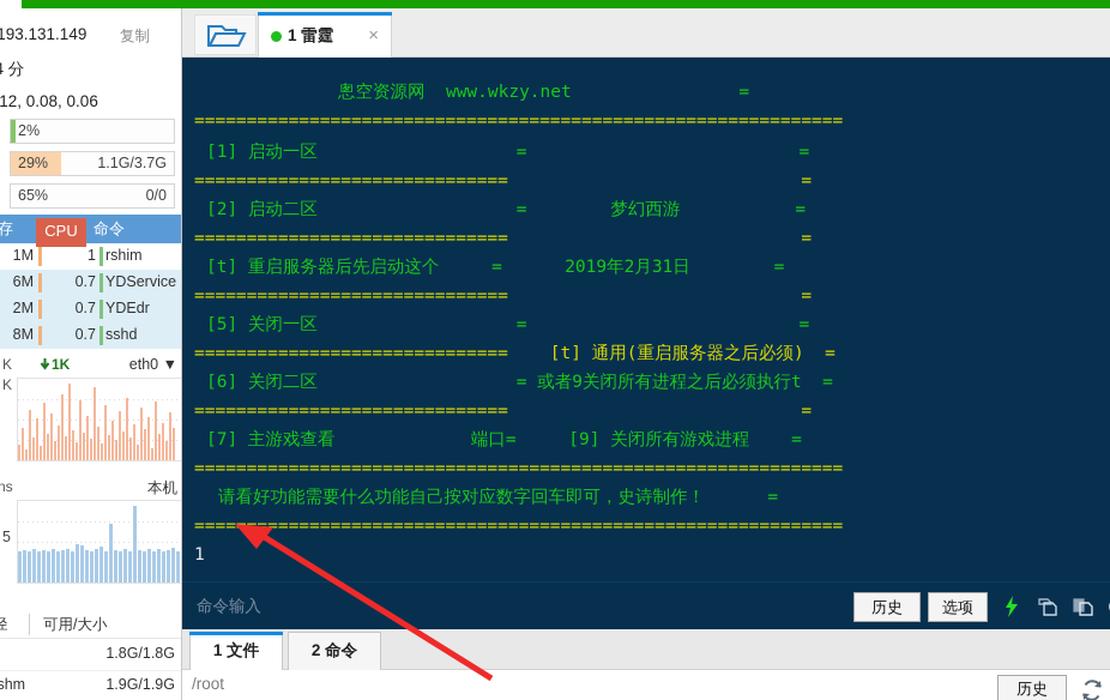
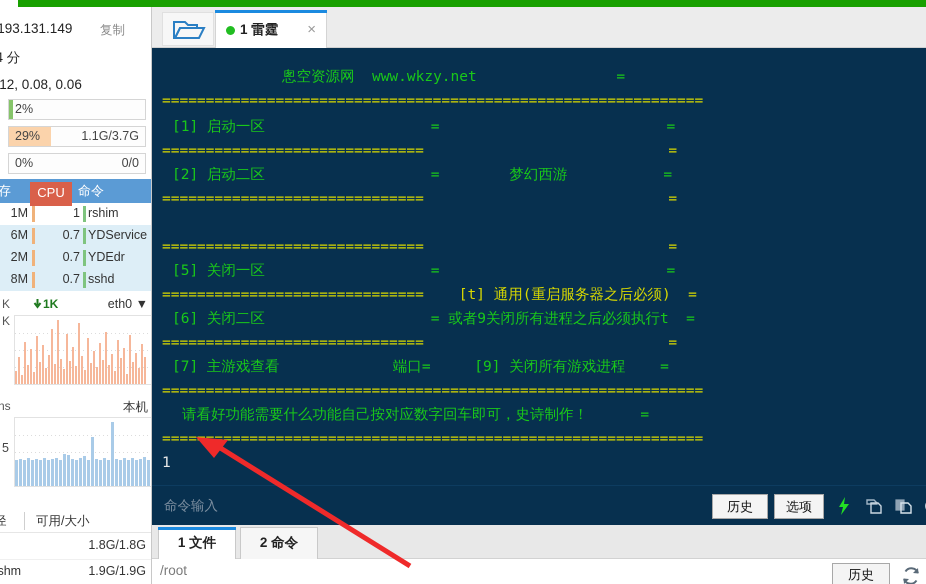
  193.131.149
  复制
  12, 0.08, 0.06
  2%
  29%
  1.1G/3.7G
- 65%
+ 0%
  0/0
  存
  CPU
  命令
  1M
  1
  rshim
  6M
  0.7
  YDService
  2M
  0.7
  YDEdr
  8M
  0.7
  sshd
  K
  K
  1K
  eth0 ▼
  ns
  本机
  5
  径
  可用/大小
  1.8G/1.8G
  shm
  1.9G/1.9G
  1 雷霆
  ×
  悤空资源网 www.wkzy.net =
  ==============================================================
  [1] 启动一区 = =
  ============================== =
  [2] 启动二区 = 梦幻西游 =
  ============================== =
- [t] 重启服务器后先启动这个 = 2019年2月31日 =
  ============================== =
  [5] 关闭一区 = =
  ============================== [t] 通用(重启服务器之后必须) =
  [6] 关闭二区 = 或者9关闭所有进程之后必须执行t =
  ============================== =
  [7] 主游戏查看 端口= [9] 关闭所有游戏进程 =
  ==============================================================
  请看好功能需要什么功能自己按对应数字回车即可，史诗制作！ =
  ============================================================
  1
  命令输入
  历史
  选项
  1 文件
  2 命令
  /root
  历史
